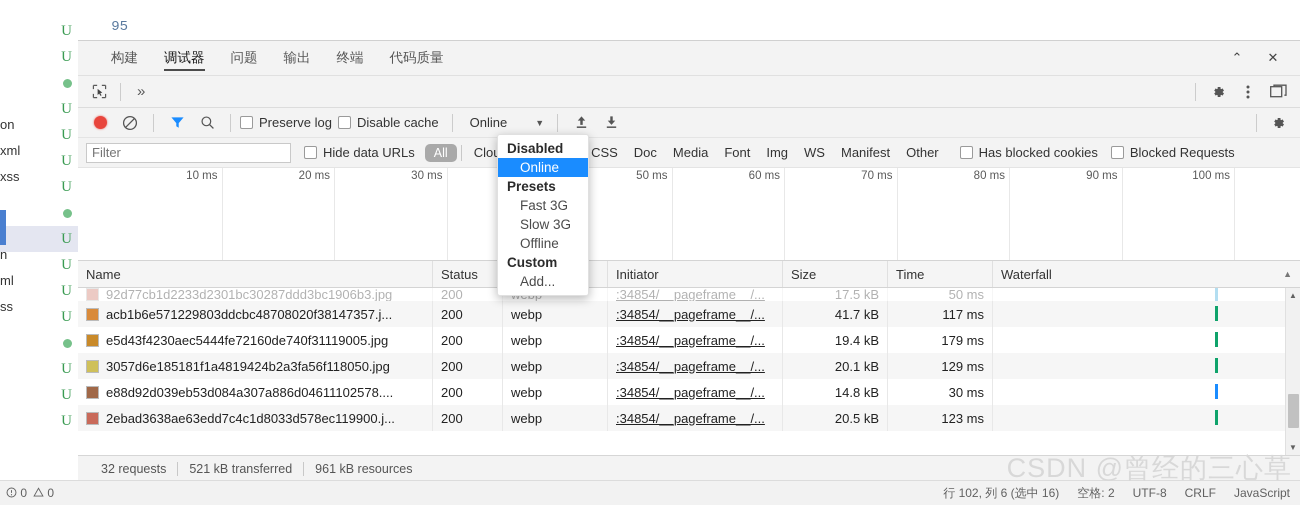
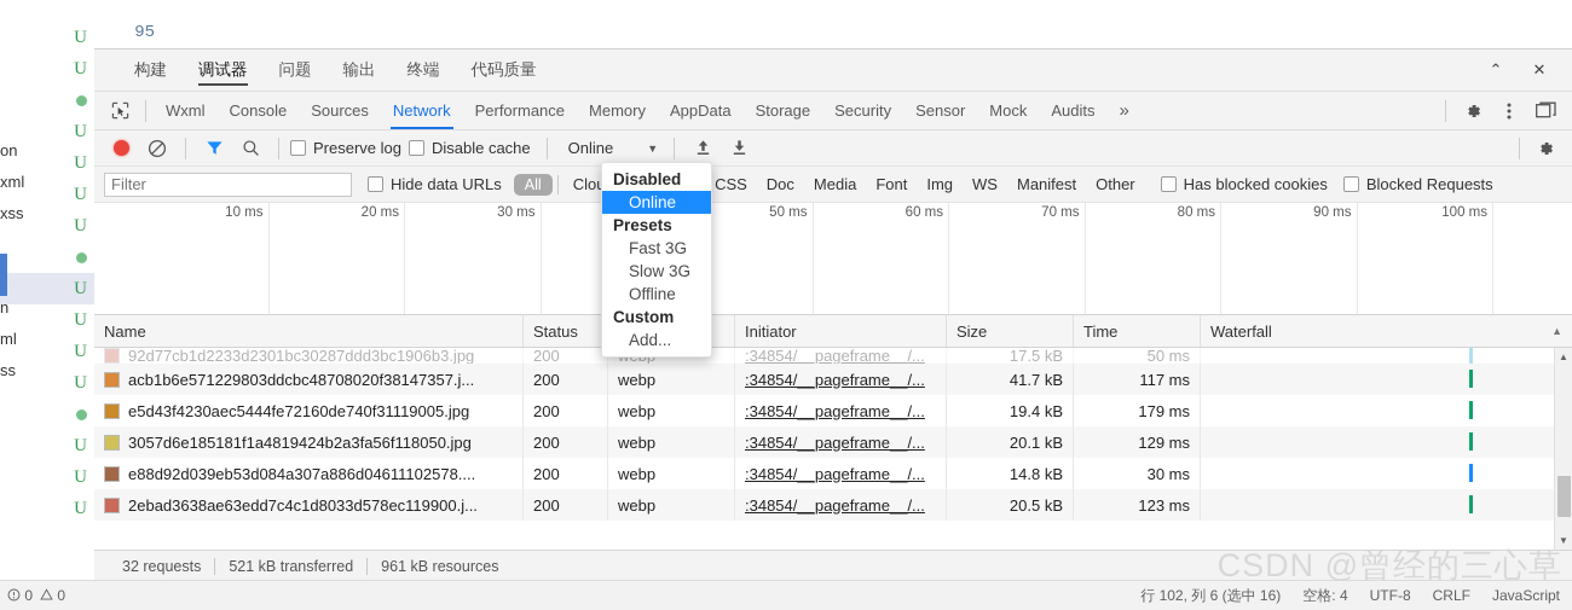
  U
  U
  U
  U
  U
  U
  U
  U
  U
  U
  U
  U
  U
  on
  xml
  xss
  n
  ml
  ss
  95
  构建
  调试器
  问题
  输出
  终端
  代码质量
  ⌃
  ✕
+ Wxml
+ Console
+ Sources
+ Network
+ Performance
+ Memory
+ AppData
+ Storage
+ Security
+ Sensor
+ Mock
+ Audits
  »
  Preserve log
  Disable cache
  Online
  ▼
  Filter
  Hide data URLs
  All
  Clo
  CSS
  Doc
  Media
  Font
  Img
  WS
  Manifest
  Other
  Has blocked cookies
  Blocked Requests
  10 ms
  20 ms
  30 ms
  50 ms
  60 ms
  70 ms
  80 ms
  90 ms
  100 ms
  Name
  Status
  Initiator
  Size
  Time
  Waterfall
  ▲
  92d77cb1d2233d2301bc30287ddd3bc1906b3.jpg
  200
  :34854/__pageframe__/...
  17.5 kB
  50 ms
  acb1b6e571229803ddcbc48708020f38147357.j...
  200
  webp
  :34854/__pageframe__/...
  41.7 kB
  117 ms
  e5d43f4230aec5444fe72160de740f31119005.jpg
  200
  webp
  :34854/__pageframe__/...
  19.4 kB
  179 ms
  3057d6e185181f1a4819424b2a3fa56f118050.jpg
  200
  webp
  :34854/__pageframe__/...
  20.1 kB
  129 ms
  e88d92d039eb53d084a307a886d04611102578....
  200
  webp
  :34854/__pageframe__/...
  14.8 kB
  30 ms
  2ebad3638ae63edd7c4c1d8033d578ec119900.j...
  200
  webp
  :34854/__pageframe__/...
  20.5 kB
  123 ms
  ▲
  ▼
  32 requests
  521 kB transferred
  961 kB resources
  Disabled
  Online
  Presets
  Fast 3G
  Slow 3G
  Offline
  Custom
  Add...
  0
  0
  行 102, 列 6 (选中 16)
- 空格: 2
+ 空格: 4
  UTF-8
  CRLF
  JavaScript
  CSDN @曾经的三心草
